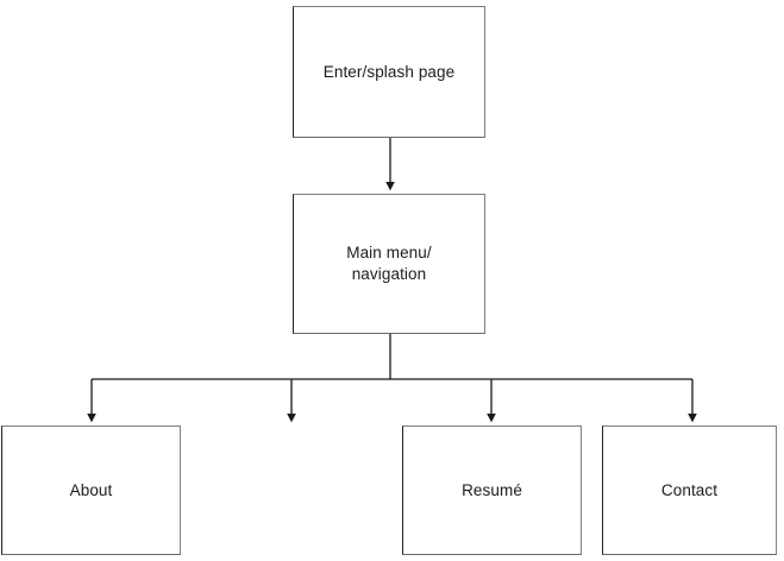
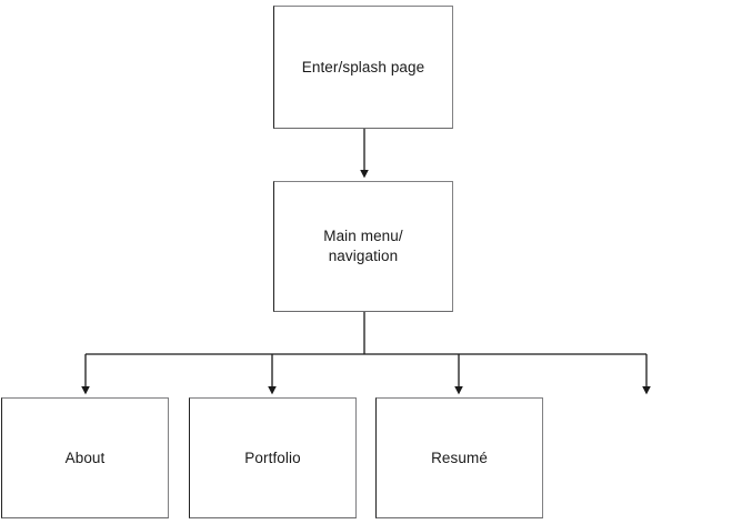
  Enter/splash page
  Main menu/
  navigation
  About
+ Portfolio
  Resumé
- Contact
